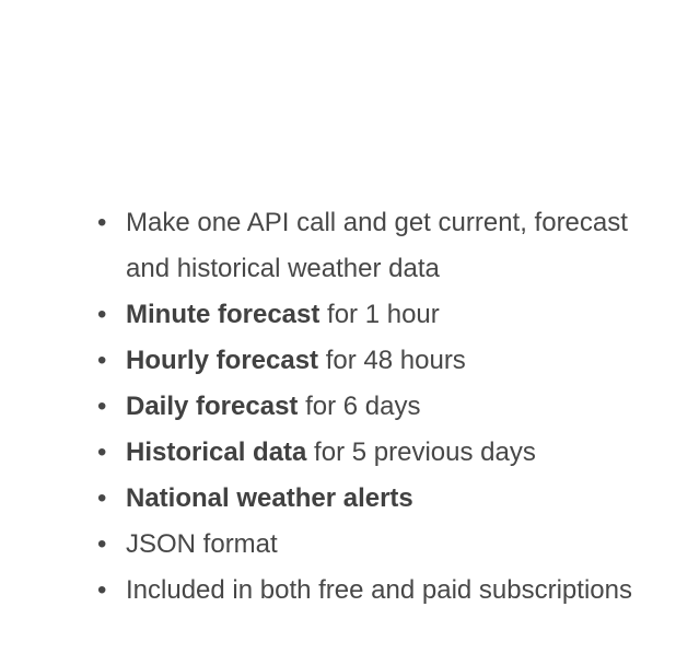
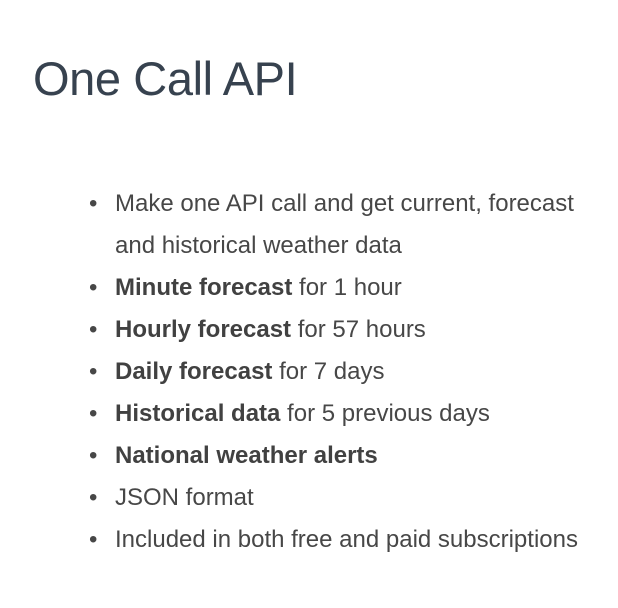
+ One Call API
  •
  Make one API call and get current, forecast and historical weather data
  •
  Minute forecast for 1 hour
  •
- Hourly forecast for 48 hours
+ Hourly forecast for 57 hours
  •
- Daily forecast for 6 days
+ Daily forecast for 7 days
  •
  Historical data for 5 previous days
  •
  National weather alerts
  •
  JSON format
  •
  Included in both free and paid subscriptions
